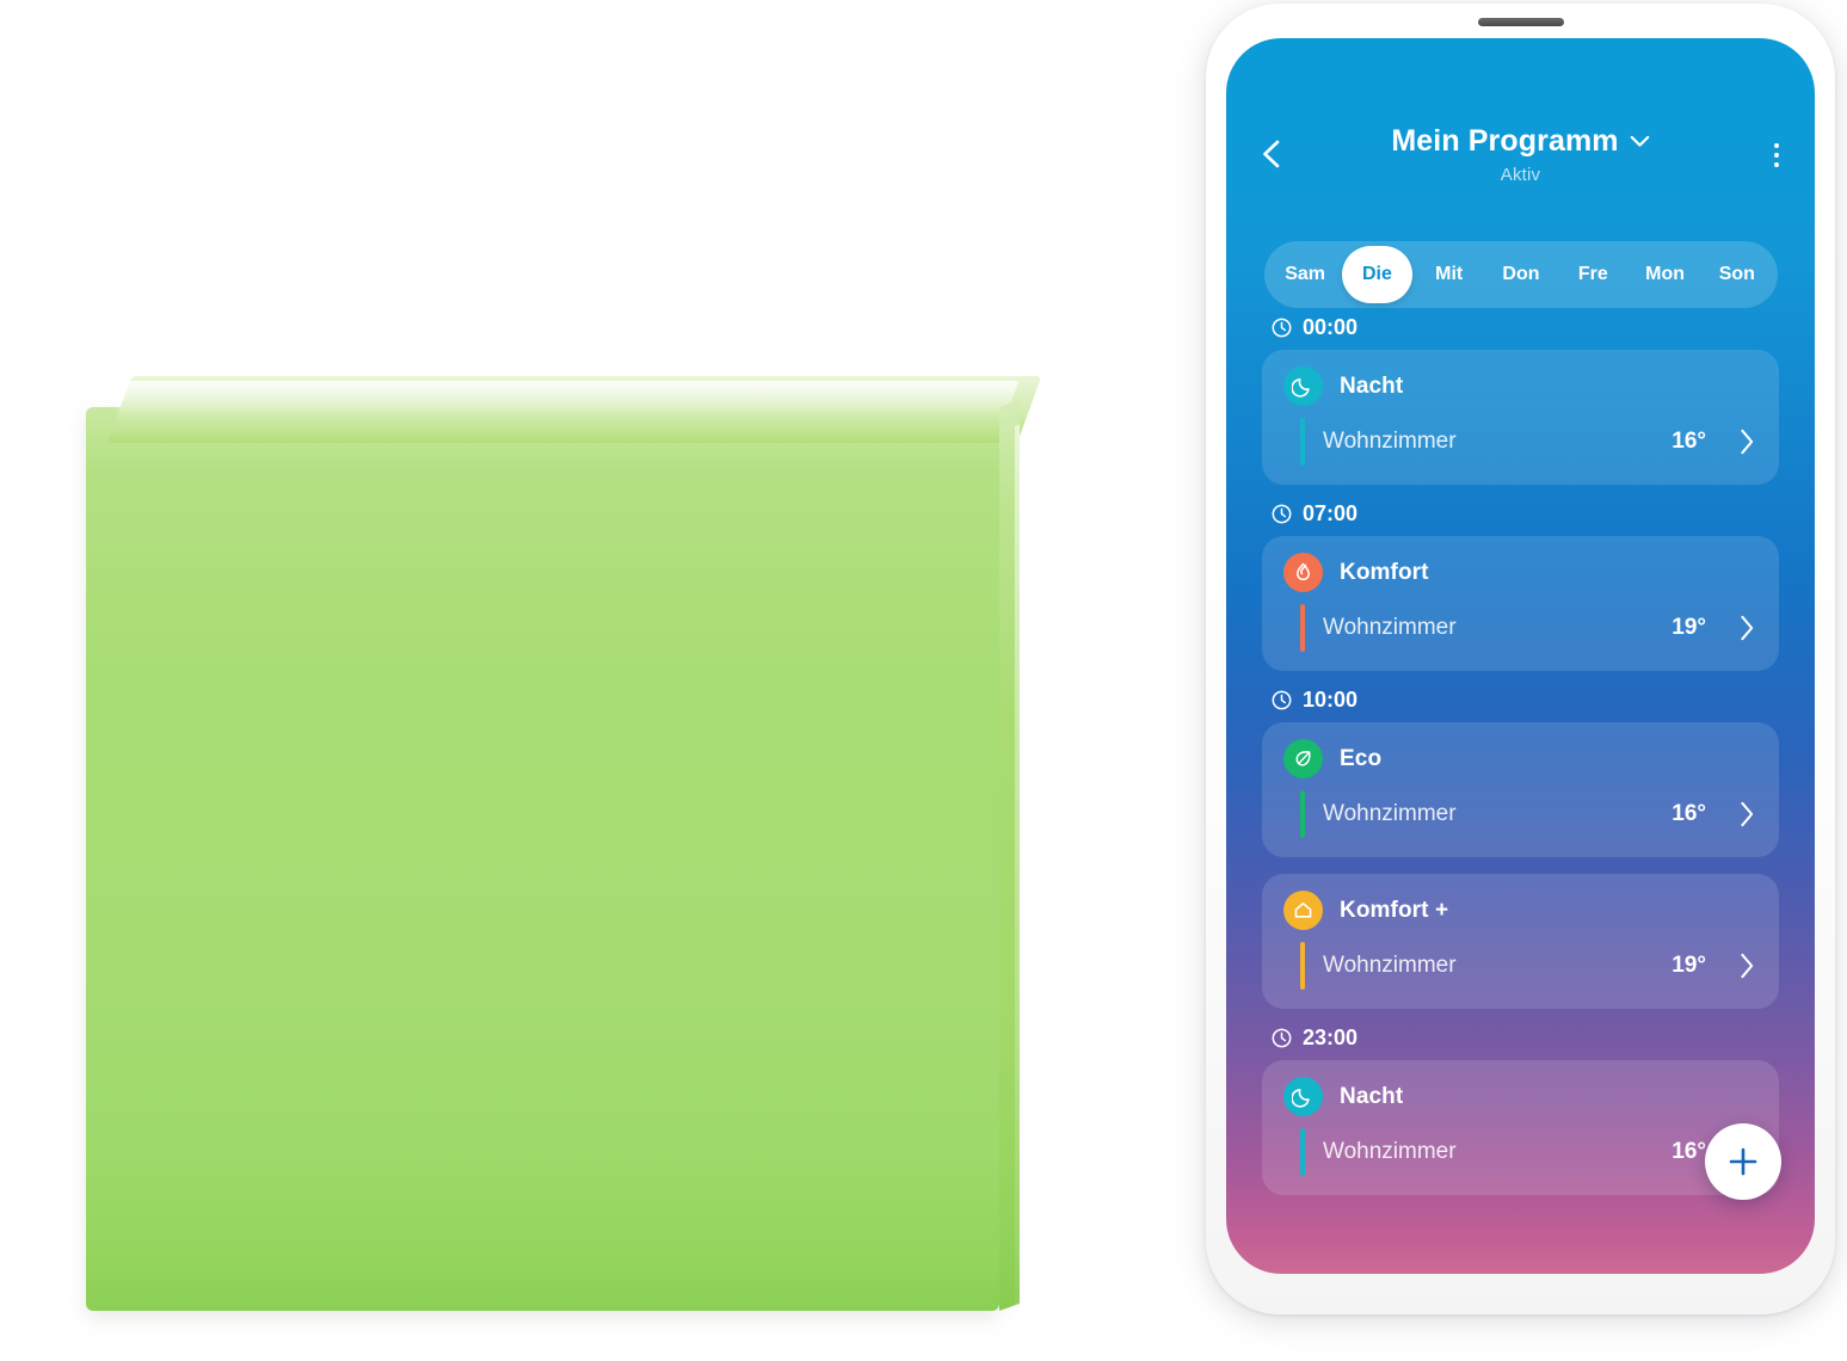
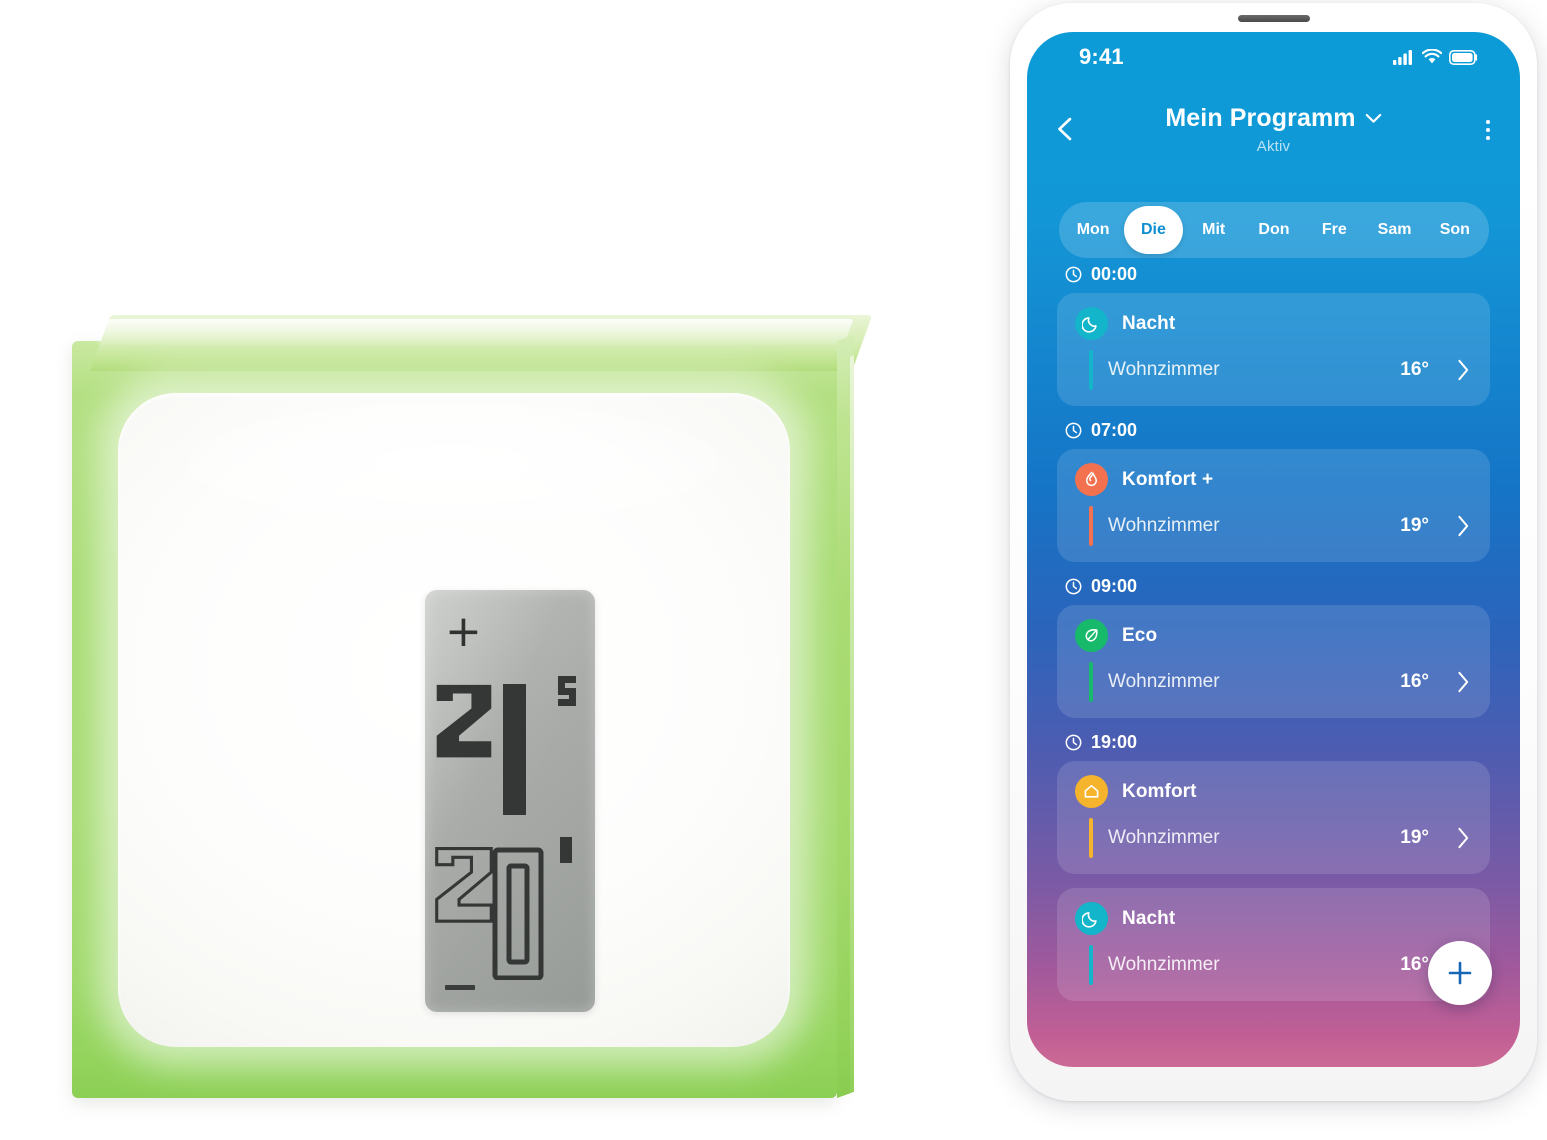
+ +
+ 9:41
  Mein Programm
  Aktiv
- Sam
+ Mon
  Die
  Mit
  Don
  Fre
- Mon
+ Sam
  Son
  00:00
  Nacht
  Wohnzimmer
  16°
  07:00
- Komfort
+ Komfort +
  Wohnzimmer
  19°
- 10:00
+ 09:00
  Eco
  Wohnzimmer
  16°
+ 19:00
- Komfort +
+ Komfort
  Wohnzimmer
  19°
- 23:00
  Nacht
  Wohnzimmer
  16°
